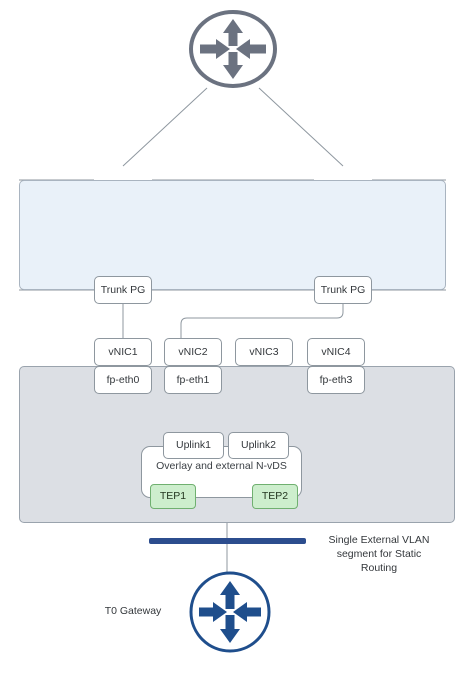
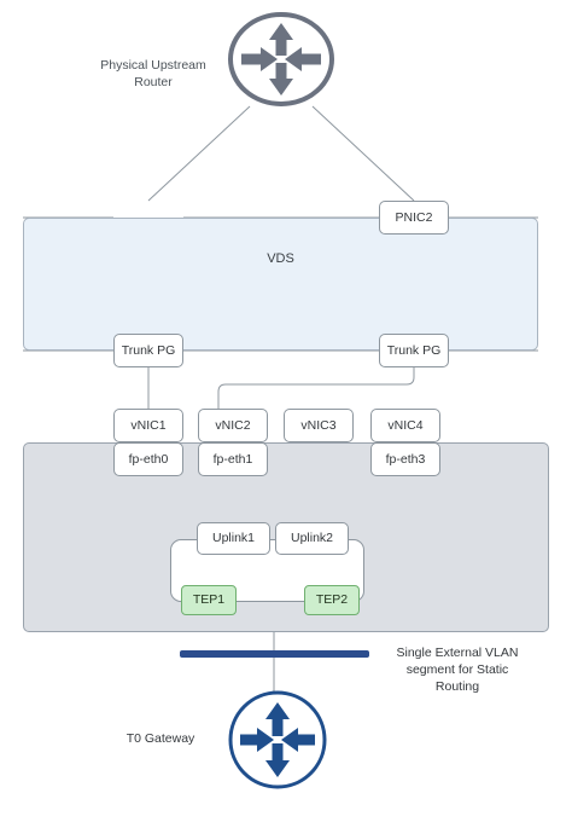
+ Physical Upstream
+ Router
+ VDS
+ PNIC2
  Trunk PG
  Trunk PG
  vNIC1
  fp-eth0
  vNIC2
  fp-eth1
  vNIC3
  vNIC4
  fp-eth3
- Overlay and external N-vDS
  Uplink1
  Uplink2
  TEP1
  TEP2
  Single External VLAN
  segment for Static
  Routing
  T0 Gateway
